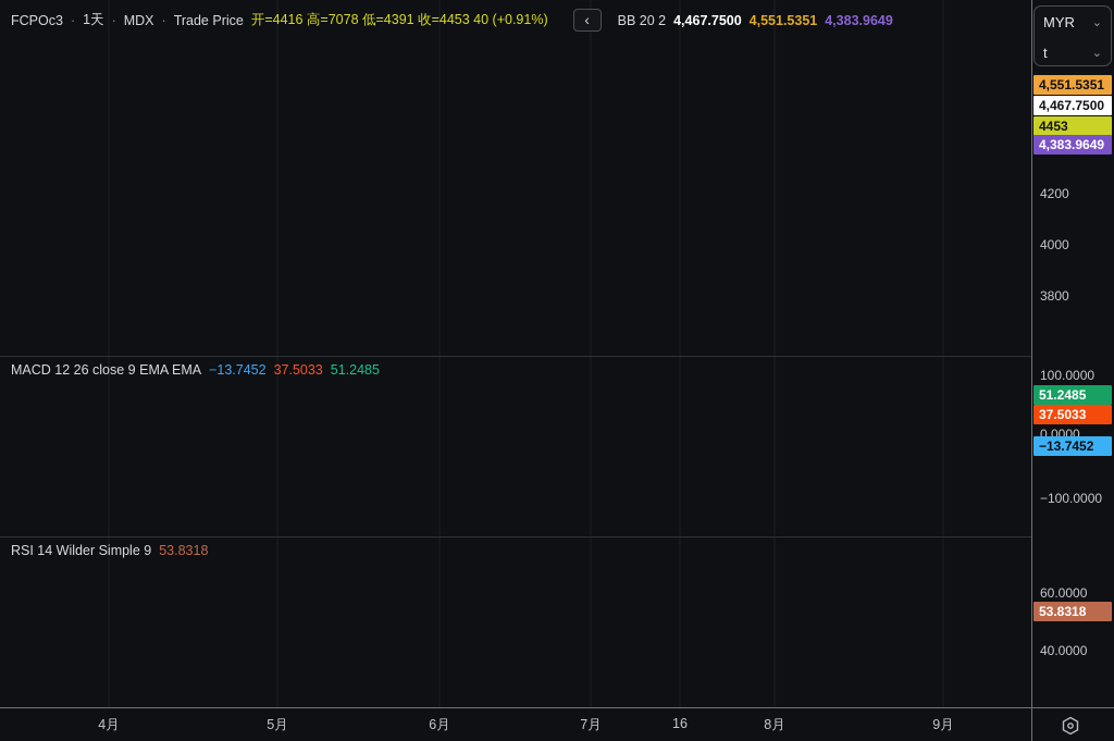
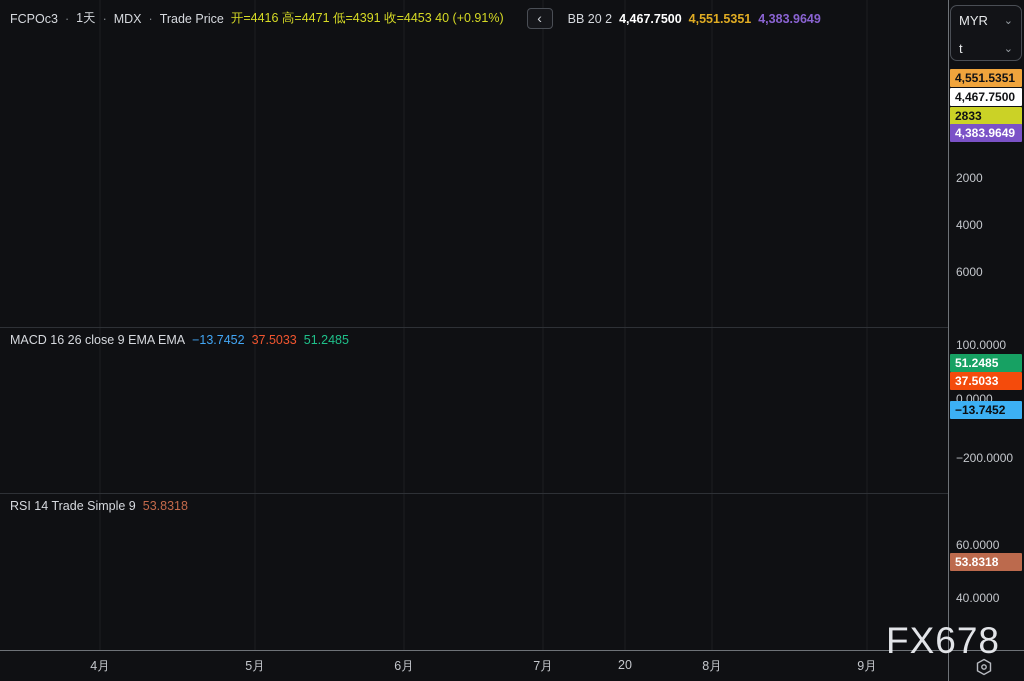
  FCPOc3
  ·
  1天
  ·
  MDX
  ·
  Trade Price
- 开=4416 高=7078 低=4391 收=4453 40 (+0.91%)
+ 开=4416 高=4471 低=4391 收=4453 40 (+0.91%)
  ‹
  BB 20 2
  4,467.7500
  4,551.5351
  4,383.9649
- MACD 12 26 close 9 EMA EMA
+ MACD 16 26 close 9 EMA EMA
  −13.7452
  37.5033
  51.2485
- RSI 14 Wilder Simple 9
+ RSI 14 Trade Simple 9
  53.8318
  MYR
  ⌄
  t
  ⌄
- 4200
+ 2000
  4000
- 3800
+ 6000
  100.0000
  0.0000
- −100.0000
+ −200.0000
  60.0000
  40.0000
  4,551.5351
  4,467.7500
- 4453
+ 2833
  4,383.9649
  51.2485
  37.5033
  −13.7452
  53.8318
  4月
  5月
  6月
  7月
- 16
+ 20
  8月
  9月
+ FX678
